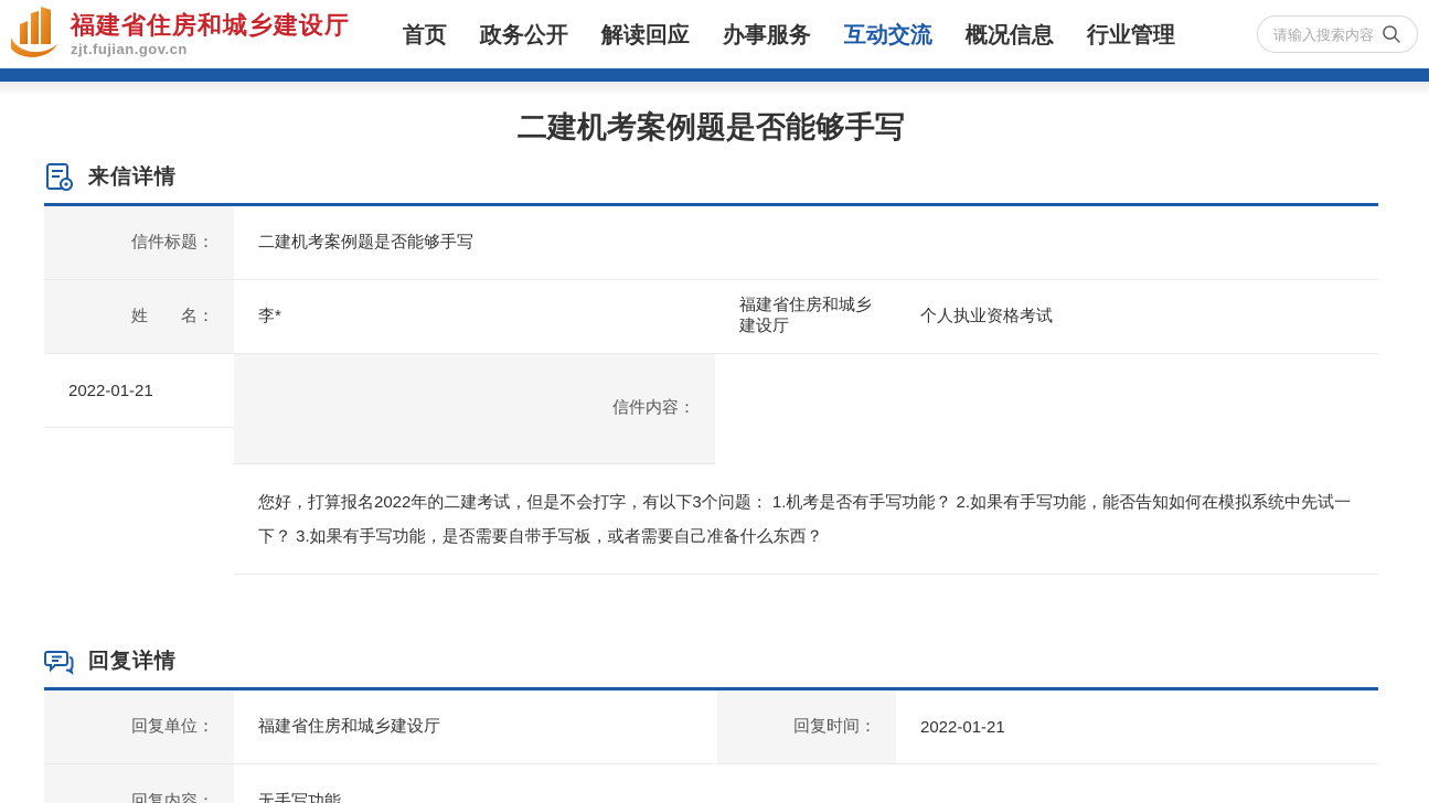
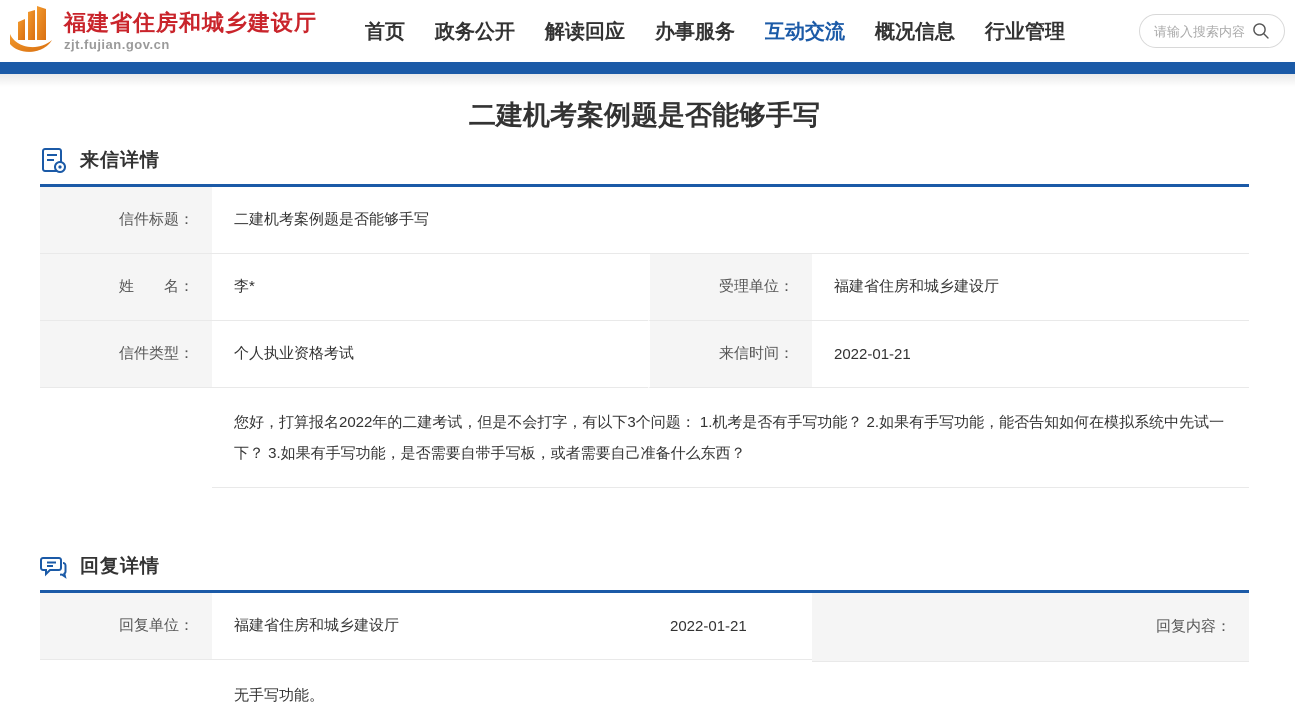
  福建省住房和城乡建设厅
  zjt.fujian.gov.cn
  首页
  政务公开
  解读回应
  办事服务
  互动交流
  概况信息
  行业管理
  请输入搜索内容
  二建机考案例题是否能够手写
  来信详情
  信件标题：
  二建机考案例题是否能够手写
  姓 名：
  李*
+ 受理单位：
  福建省住房和城乡建设厅
+ 信件类型：
  个人执业资格考试
+ 来信时间：
  2022-01-21
- 信件内容：
  您好，打算报名2022年的二建考试，但是不会打字，有以下3个问题： 1.机考是否有手写功能？ 2.如果有手写功能，能否告知如何在模拟系统中先试一下？ 3.如果有手写功能，是否需要自带手写板，或者需要自己准备什么东西？
  回复详情
  回复单位：
  福建省住房和城乡建设厅
- 回复时间：
  2022-01-21
  回复内容：
  无手写功能。
